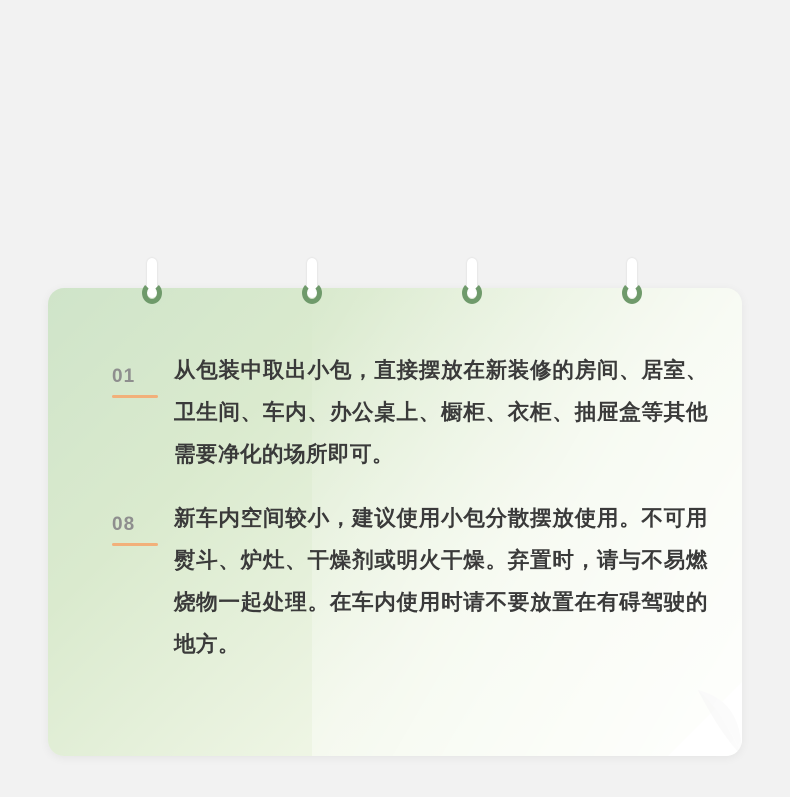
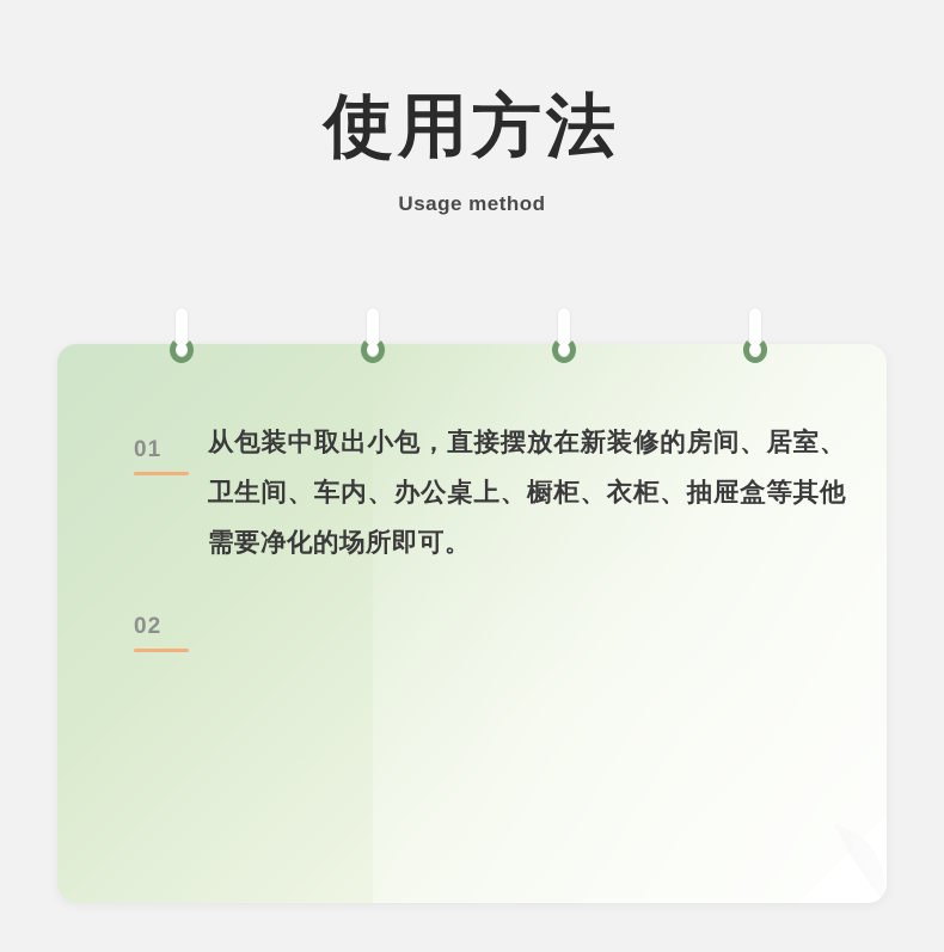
+ 使用方法
+ Usage method
  01
  从包装中取出小包，直接摆放在新装修的房间、居室、卫生间、车内、办公桌上、橱柜、衣柜、抽屉盒等其他需要净化的场所即可。
- 08
+ 02
- 新车内空间较小，建议使用小包分散摆放使用。不可用熨斗、炉灶、干燥剂或明火干燥。弃置时，请与不易燃烧物一起处理。在车内使用时请不要放置在有碍驾驶的地方。
